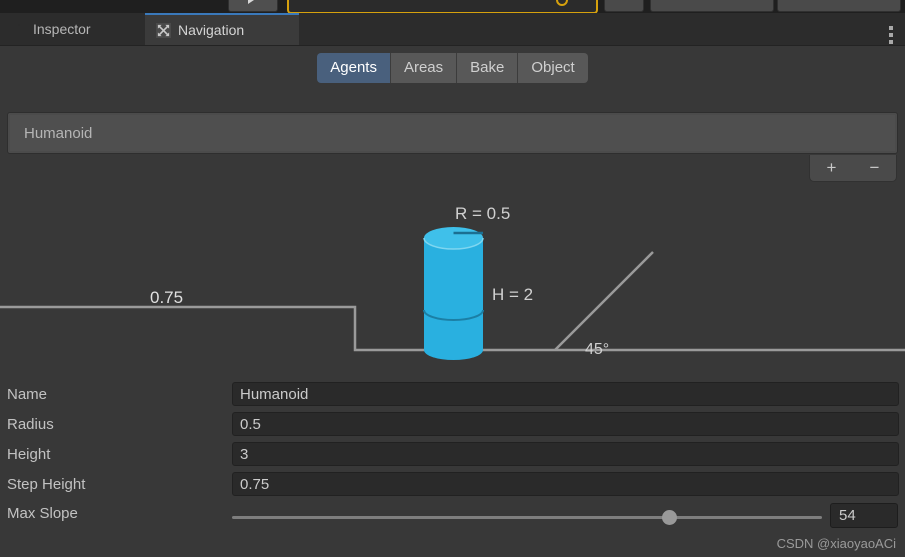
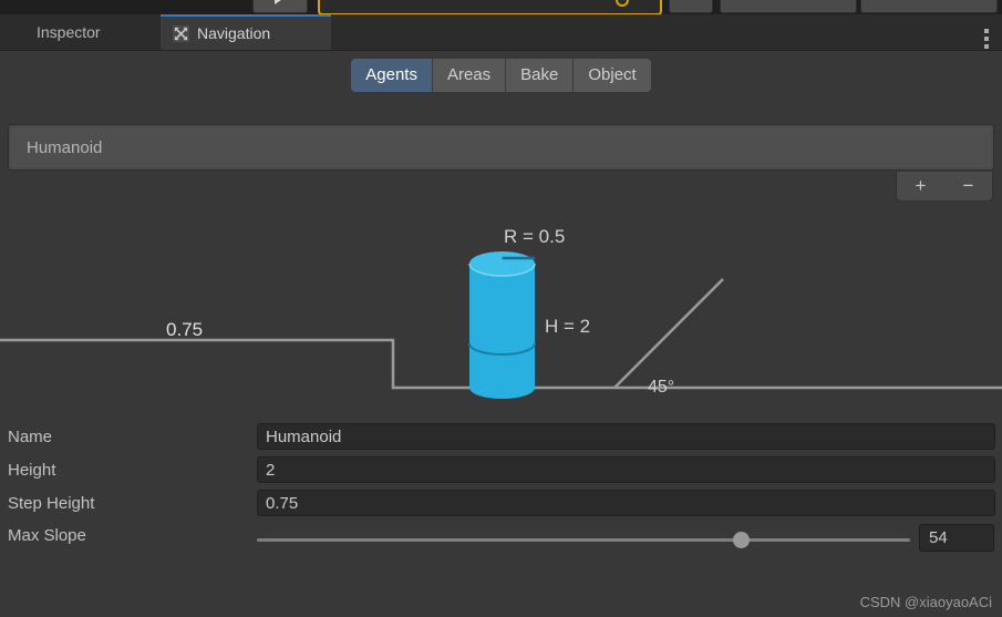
  Inspector
  Navigation
  Agents
  Areas
  Bake
  Object
  Humanoid
  +
  −
  R = 0.5
  H = 2
  0.75
  45°
  Name
  Humanoid
- Radius
- 0.5
  Height
- 3
+ 2
  Step Height
  0.75
  Max Slope
  54
  CSDN @xiaoyaoACi
